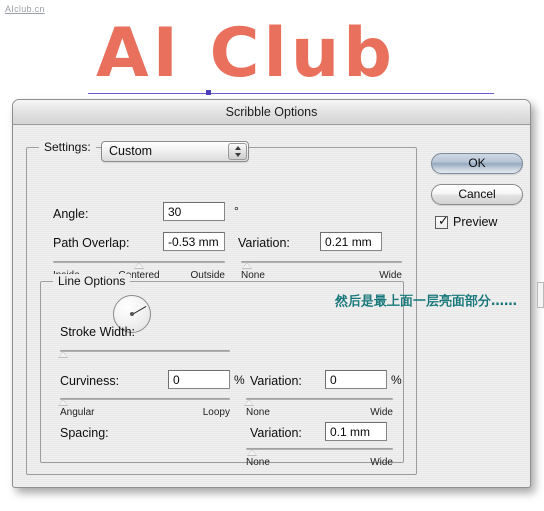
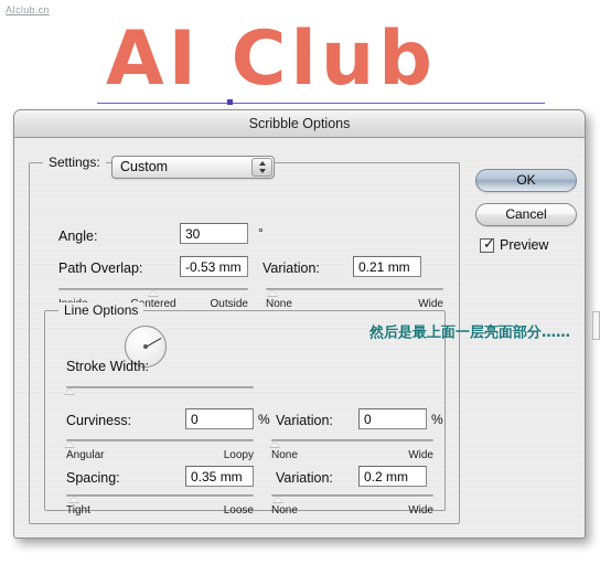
  AIclub.cn
  AI Club
  Scribble Options
  Settings:
  Custom
  Angle:
  30
  °
  Path Overlap:
  -0.53 mm
  Variation:
  0.21 mm
  ntered
  Outside
  None
  Wide
  Line Options
  Stroke Width:
  Curviness:
  0
  %
  Variation:
  0
  %
  Angular
  Loopy
  None
  Wide
  Spacing:
+ 0.35 mm
  Variation:
- 0.1 mm
+ 0.2 mm
+ Tight
+ Loose
  None
  Wide
  OK
  Cancel
  ✓
  Preview
  然后是最上面一层亮面部分……
